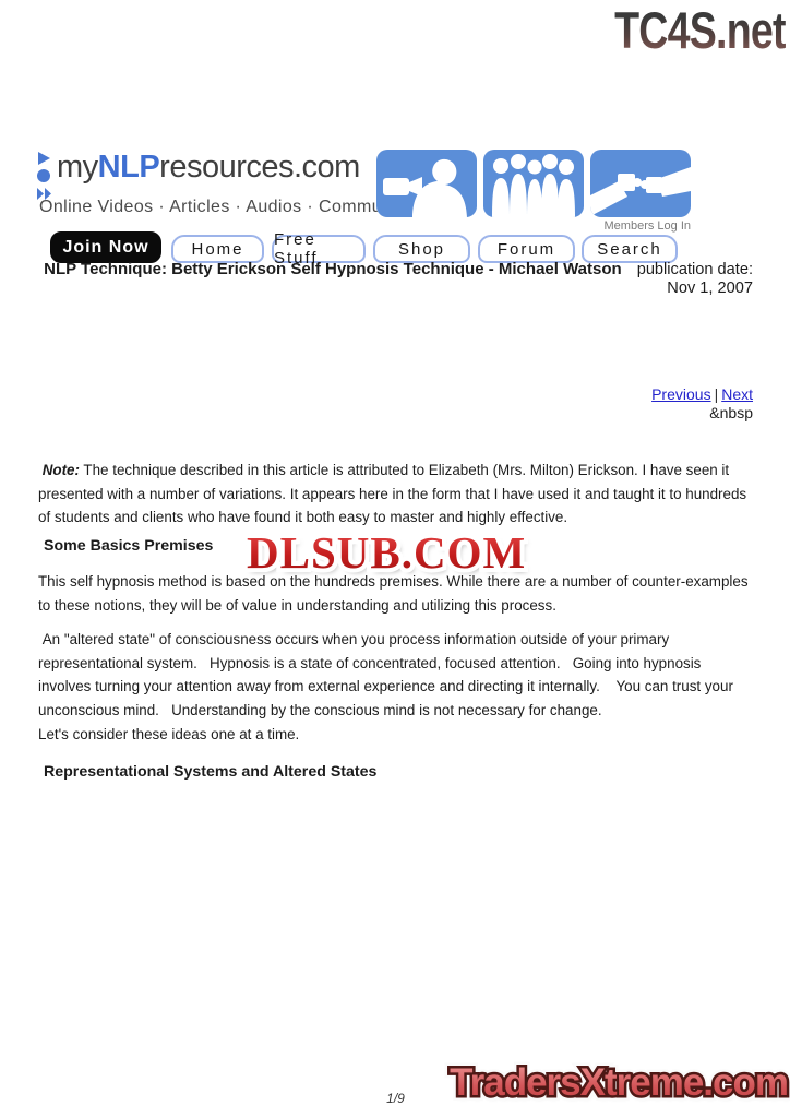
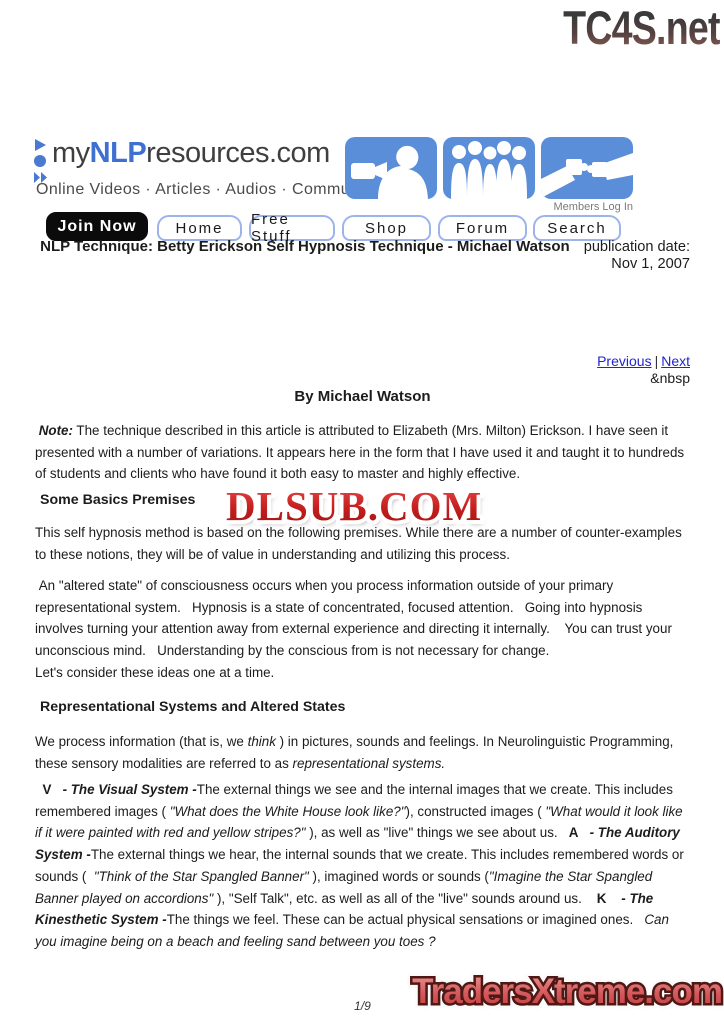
  TC4S.net
  myNLPresources.com
  Online Videos · Articles · Audios · Comm
  Members Log In
  Join Now
  Home
  Free Stuff
  Shop
  Forum
  Search
  NLP Technique: Betty Erickson Self Hypnosis Technique - Michael Watson publication date: Nov 1, 2007
  Previous | Next
  &nbsp
+ By Michael Watson
  Note: The technique described in this article is attributed to Elizabeth (Mrs. Milton) Erickson. I have seen it presented with a number of variations. It appears here in the form that I have used it and taught it to hundreds of students and clients who have found it both easy to master and highly effective.
  Some Basics Premises
- This self hypnosis method is based on the hundreds premises. While there are a number of counter-examples to these notions, they will be of value in understanding and utilizing this process.
+ This self hypnosis method is based on the following premises. While there are a number of counter-examples to these notions, they will be of value in understanding and utilizing this process.
- An "altered state" of consciousness occurs when you process information outside of your primary representational system. Hypnosis is a state of concentrated, focused attention. Going into hypnosis involves turning your attention away from external experience and directing it internally. You can trust your unconscious mind. Understanding by the conscious mind is not necessary for change.
+ An "altered state" of consciousness occurs when you process information outside of your primary representational system. Hypnosis is a state of concentrated, focused attention. Going into hypnosis involves turning your attention away from external experience and directing it internally. You can trust your unconscious mind. Understanding by the conscious from is not necessary for change.
  Let's consider these ideas one at a time.
  Representational Systems and Altered States
+ We process information (that is, we think ) in pictures, sounds and feelings. In Neurolinguistic Programming, these sensory modalities are referred to as representational systems.
+ V - The Visual System -The external things we see and the internal images that we create. This includes remembered images ( "What does the White House look like?"), constructed images ( "What would it look like if it were painted with red and yellow stripes?" ), as well as "live" things we see about us. A - The Auditory System -The external things we hear, the internal sounds that we create. This includes remembered words or sounds ( "Think of the Star Spangled Banner" ), imagined words or sounds ("Imagine the Star Spangled Banner played on accordions" ), "Self Talk", etc. as well as all of the "live" sounds around us. K - The Kinesthetic System -The things we feel. These can be actual physical sensations or imagined ones. Can you imagine being on a beach and feeling sand between you toes ?
  DLSUB.COM
  1/9
  TradersXtreme.com
